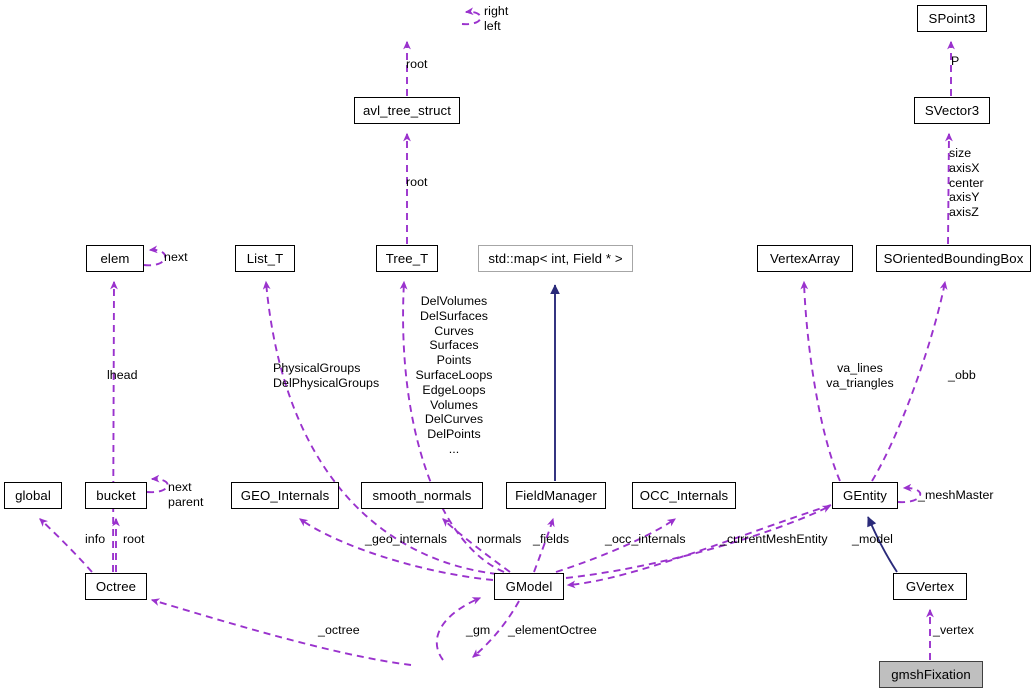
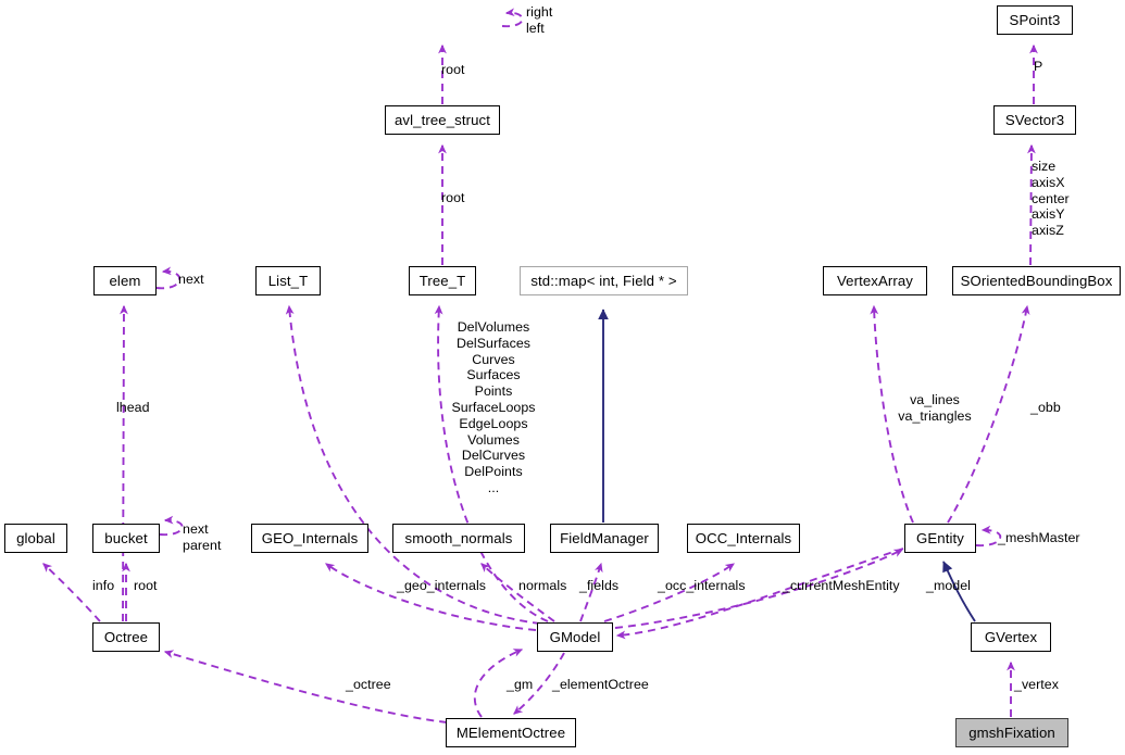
  avl_tree_struct
  SPoint3
  SVector3
  elem
  List_T
  Tree_T
  std::map< int, Field * >
  VertexArray
  SOrientedBoundingBox
  global
  bucket
  GEO_Internals
  smooth_normals
  FieldManager
  OCC_Internals
  GEntity
  Octree
  GModel
  GVertex
+ MElementOctree
  gmshFixation
  right
  left
  root
  root
  P
  size
  axisX
  center
  axisY
  axisZ
  next
  lhead
- PhysicalGroups
- DelPhysicalGroups
  DelVolumes
  DelSurfaces
  Curves
  Surfaces
  Points
  SurfaceLoops
  EdgeLoops
  Volumes
  DelCurves
  DelPoints
  ...
  va_lines
  va_triangles
  _obb
  next
  parent
  _meshMaster
  info
  root
  _geo_internals
  normals
  _fields
  _occ_internals
  _currentMeshEntity
  _model
  _octree
  _gm
  _elementOctree
  _vertex
